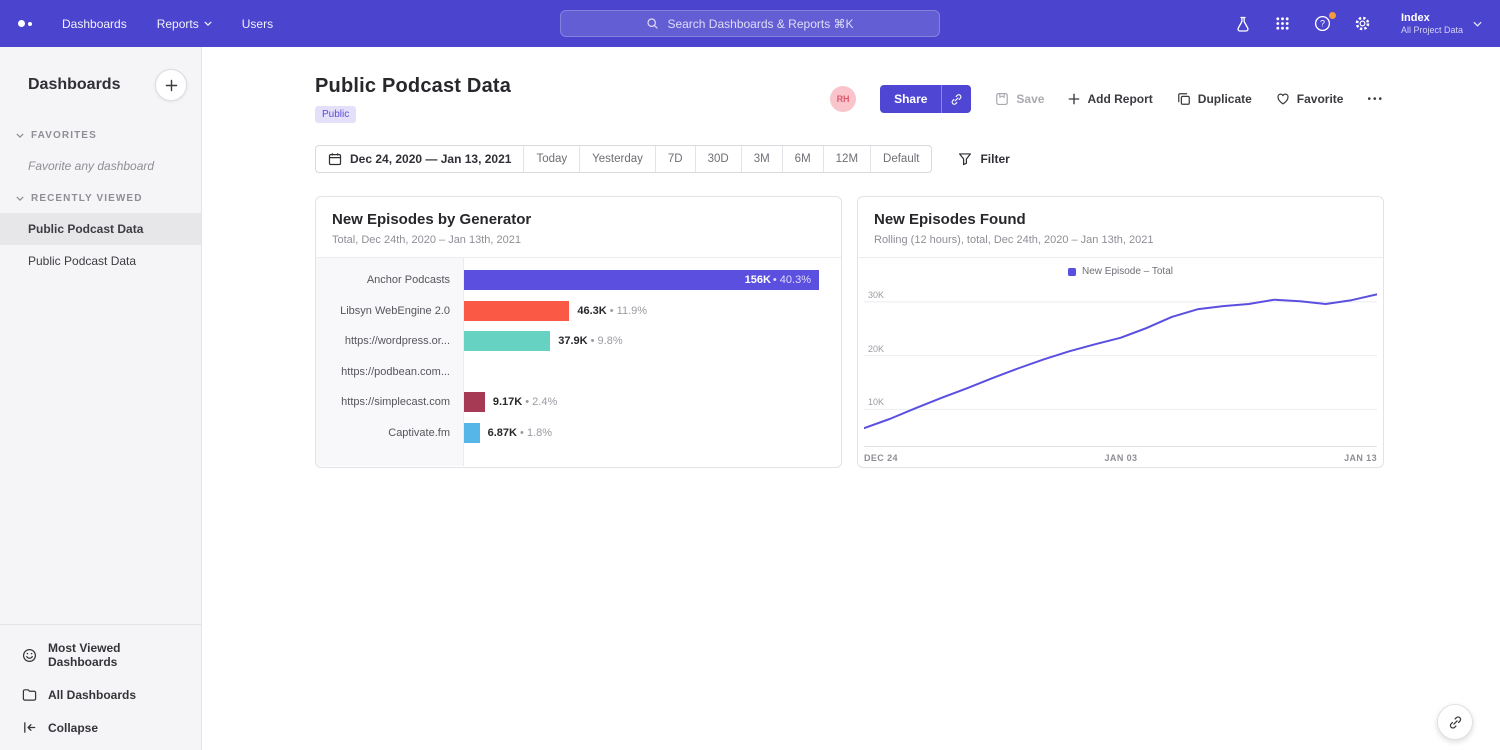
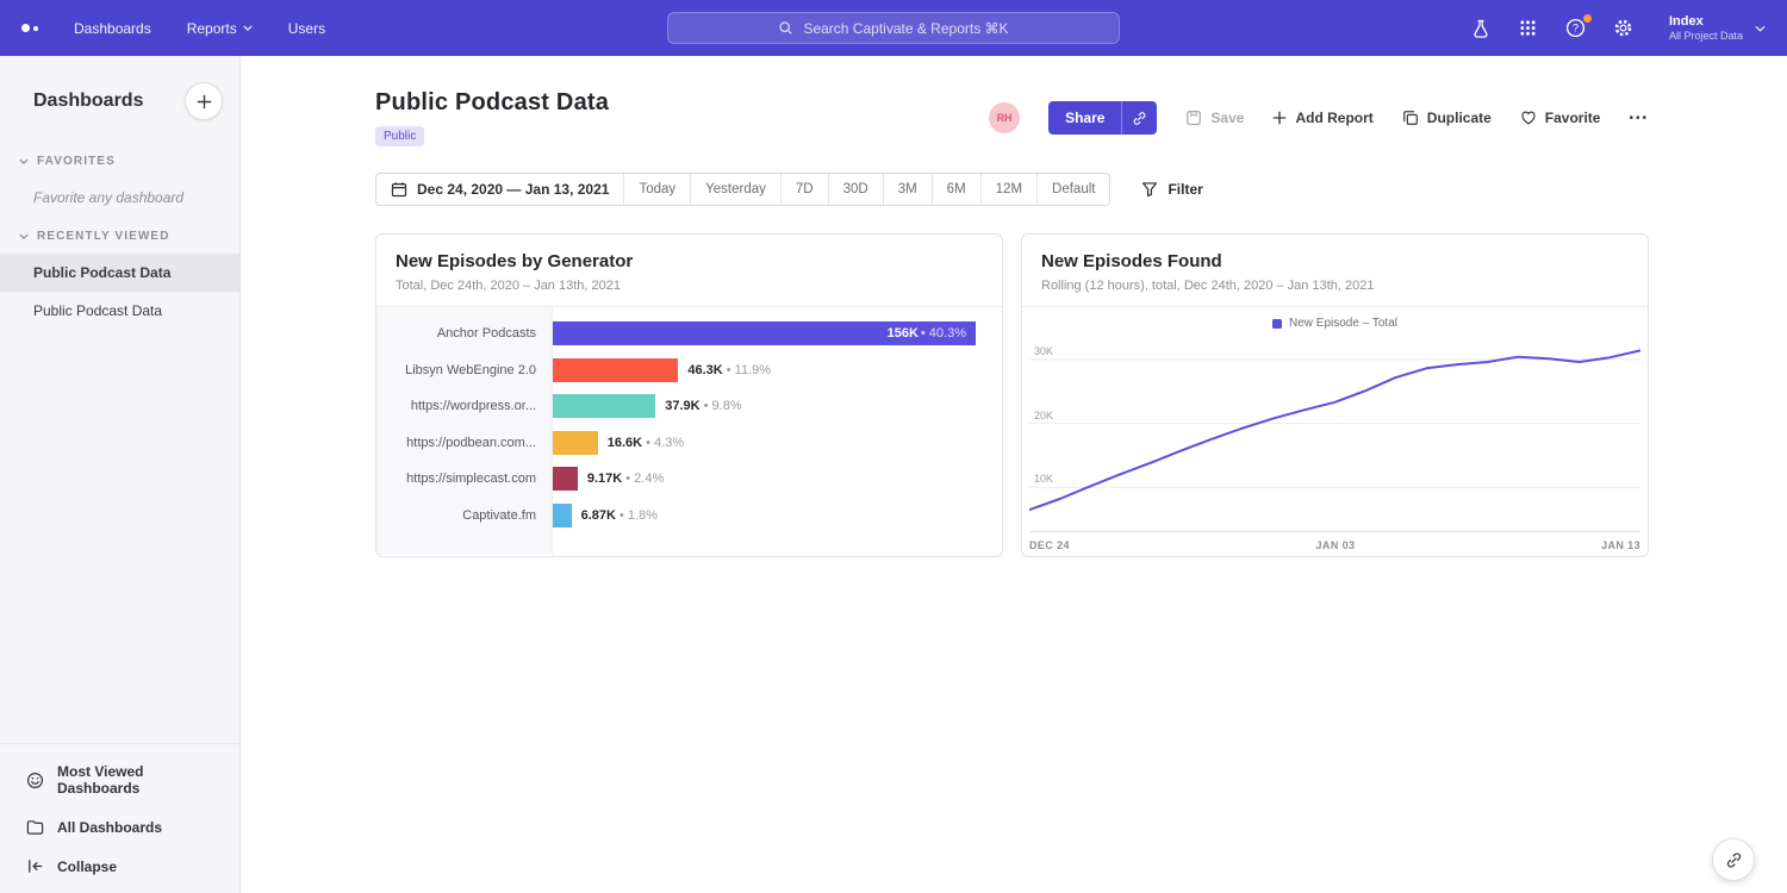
  Dashboards
  Reports
  Users
- Search Dashboards & Reports ⌘K
+ Search Captivate & Reports ⌘K
  ?
  Index
  All Project Data
  Dashboards
  FAVORITES
  Favorite any dashboard
  RECENTLY VIEWED
  Public Podcast Data
  Public Podcast Data
  Most Viewed Dashboards
  All Dashboards
  Collapse
  Public Podcast Data
  Public
  RH
  Share
  Save
  Add Report
  Duplicate
  Favorite
  •••
  Dec 24, 2020 — Jan 13, 2021
  Today
  Yesterday
  7D
  30D
  3M
  6M
  12M
  Default
  Filter
  New Episodes by Generator
  Total, Dec 24th, 2020 – Jan 13th, 2021
  Anchor Podcasts
  156K
  • 40.3%
  Libsyn WebEngine 2.0
  46.3K • 11.9%
  https://wordpress.or...
  37.9K • 9.8%
  https://podbean.com...
+ 16.6K • 4.3%
  https://simplecast.com
  9.17K • 2.4%
  Captivate.fm
  6.87K • 1.8%
  New Episodes Found
  Rolling (12 hours), total, Dec 24th, 2020 – Jan 13th, 2021
  New Episode – Total
  10K
  20K
  30K
  DEC 24
  JAN 03
  JAN 13
